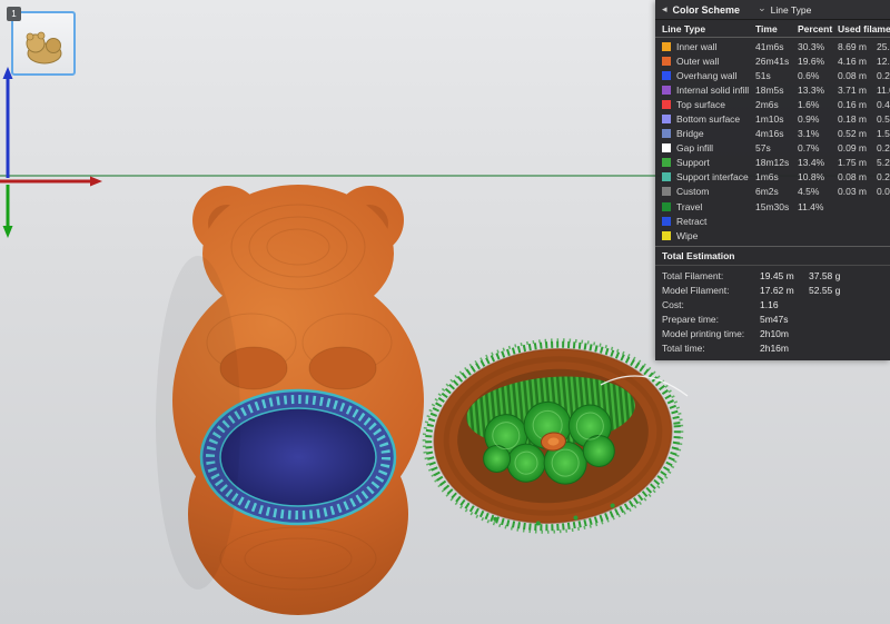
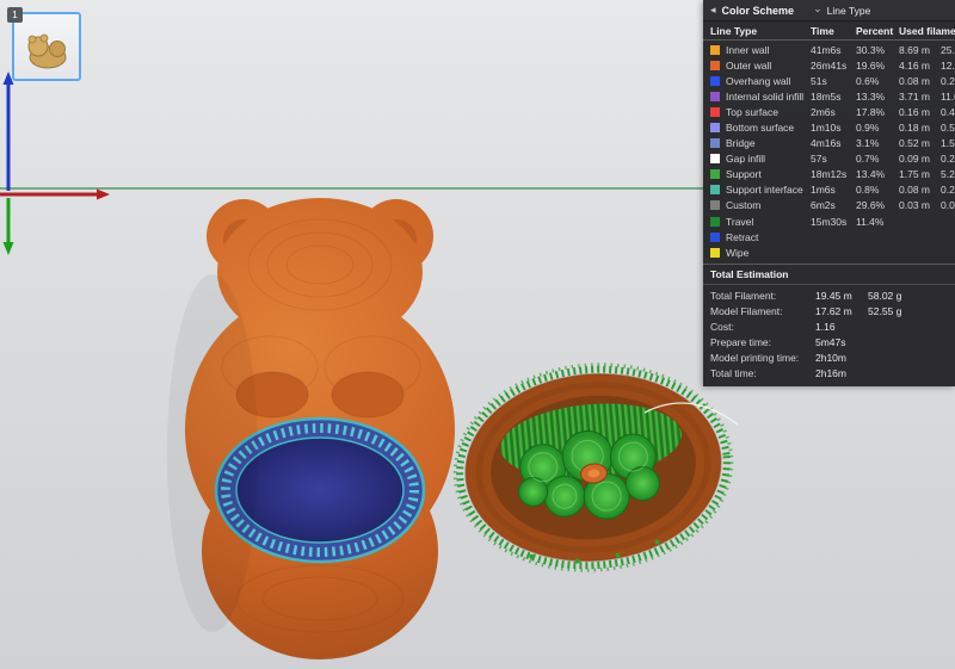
  1
  ◂
  Color Scheme
  ⌄
  Line Type
  Line Type
  Time
  Percent
  Used filame
  Inner wall
  41m6s
  30.3%
  8.69 m
  Outer wall
  26m41s
  19.6%
  4.16 m
  Overhang wall
  51s
  0.6%
  0.08 m
  0.2
  Internal solid infill
  18m5s
  13.3%
  3.71 m
  Top surface
  2m6s
- 1.6%
+ 17.8%
  0.16 m
  0.4
  Bottom surface
  1m10s
  0.9%
  0.18 m
  0.5
  Bridge
  4m16s
  3.1%
  0.52 m
  1.5
  Gap infill
  57s
  0.7%
  0.09 m
  0.2
  Support
  18m12s
  13.4%
  1.75 m
  5.2
  Support interface
  1m6s
- 10.8%
+ 0.8%
  0.08 m
  0.2
  Custom
  6m2s
- 4.5%
+ 29.6%
  0.03 m
  0.0
  Travel
  15m30s
  11.4%
  Retract
  Wipe
  Total Estimation
  Total Filament:
  19.45 m
- 37.58 g
+ 58.02 g
  Model Filament:
  17.62 m
  52.55 g
  Cost:
  1.16
  Prepare time:
  5m47s
  Model printing time:
  2h10m
  Total time:
  2h16m
